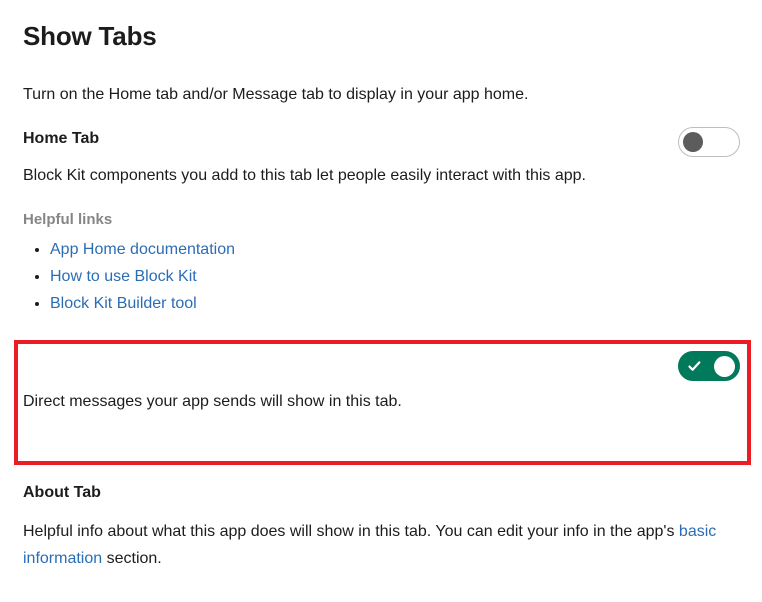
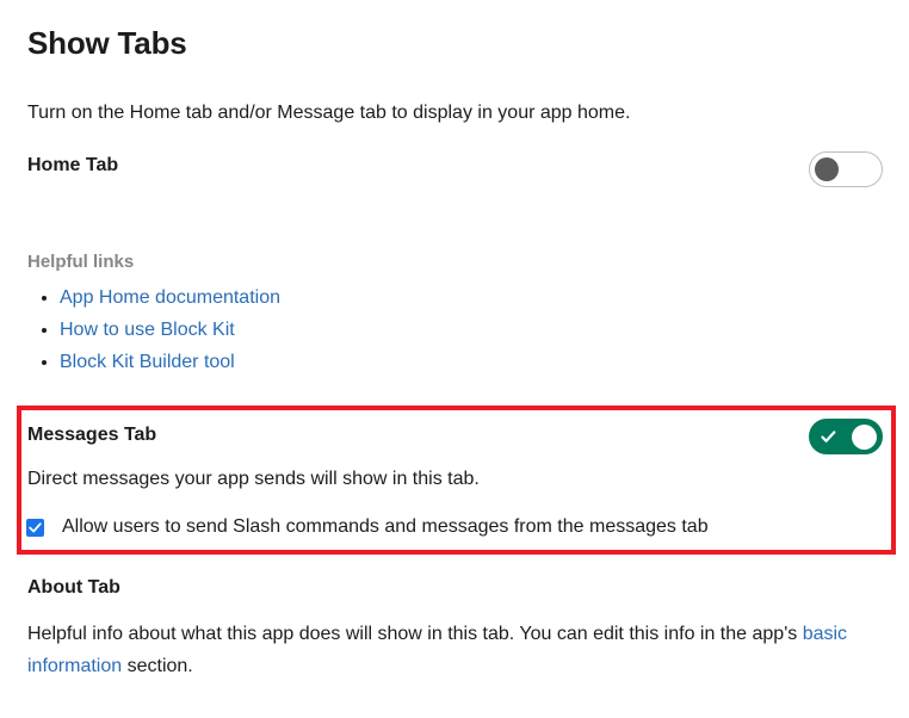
  Show Tabs
  Turn on the Home tab and/or Message tab to display in your app home.
  Home Tab
- Block Kit components you add to this tab let people easily interact with this app.
  Helpful links
  App Home documentation
  How to use Block Kit
  Block Kit Builder tool
+ Messages Tab
  Direct messages your app sends will show in this tab.
+ Allow users to send Slash commands and messages from the messages tab
  About Tab
- Helpful info about what this app does will show in this tab. You can edit your info in the app's basic information section.
+ Helpful info about what this app does will show in this tab. You can edit this info in the app's basic information section.
